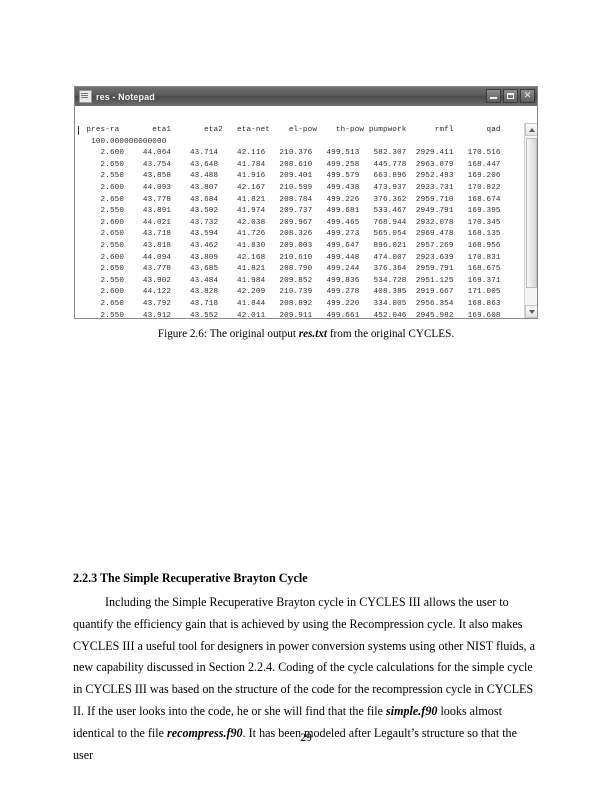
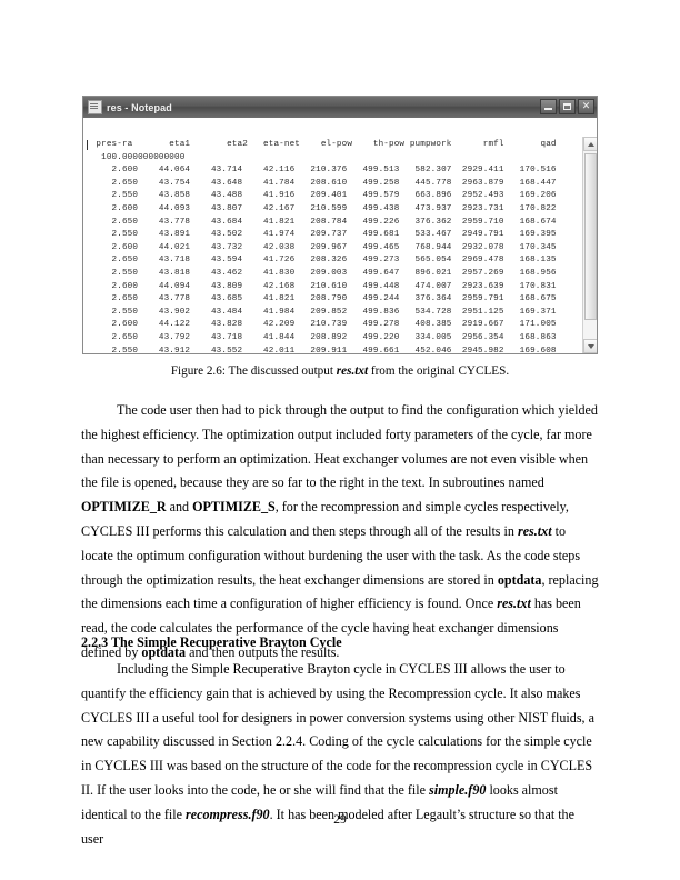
  res - Notepad
  ✕
  pres-ra eta1 eta2 eta-net el-pow th-pow pumpwork rmfl qad
  100.000000000000
  2.600 44.064 43.714 42.116 210.376 499.513 582.307 2929.411 170.516
  2.650 43.754 43.648 41.784 208.610 499.258 445.778 2963.879 168.447
  2.550 43.858 43.488 41.916 209.401 499.579 663.896 2952.493 169.206
  2.600 44.093 43.807 42.167 210.599 499.438 473.937 2923.731 170.822
  2.650 43.778 43.684 41.821 208.784 499.226 376.362 2959.710 168.674
  2.550 43.891 43.502 41.974 209.737 499.681 533.467 2949.791 169.395
  2.600 44.021 43.732 42.038 209.967 499.465 768.944 2932.078 170.345
  2.650 43.718 43.594 41.726 208.326 499.273 565.054 2969.478 168.135
  2.550 43.818 43.462 41.830 209.003 499.647 896.021 2957.269 168.956
  2.600 44.094 43.809 42.168 210.610 499.448 474.007 2923.639 170.831
  2.650 43.778 43.685 41.821 208.790 499.244 376.364 2959.791 168.675
  2.550 43.902 43.484 41.984 209.852 499.836 534.728 2951.125 169.371
  2.600 44.122 43.828 42.209 210.739 499.278 408.385 2919.667 171.005
  2.650 43.792 43.718 41.844 208.892 499.220 334.005 2956.354 168.863
  2.550 43.912 43.552 42.011 209.911 499.661 452.046 2945.982 169.608
- Figure 2.6: The original output res.txt from the original CYCLES.
+ Figure 2.6: The discussed output res.txt from the original CYCLES.
+ The code user then had to pick through the output to find the configuration which yielded the highest efficiency. The optimization output included forty parameters of the cycle, far more than necessary to perform an optimization. Heat exchanger volumes are not even visible when the file is opened, because they are so far to the right in the text. In subroutines named OPTIMIZE_R and OPTIMIZE_S, for the recompression and simple cycles respectively, CYCLES III performs this calculation and then steps through all of the results in res.txt to locate the optimum configuration without burdening the user with the task. As the code steps through the optimization results, the heat exchanger dimensions are stored in optdata, replacing the dimensions each time a configuration of higher efficiency is found. Once res.txt has been read, the code calculates the performance of the cycle having heat exchanger dimensions defined by optdata and then outputs the results.
  2.2.3 The Simple Recuperative Brayton Cycle
  Including the Simple Recuperative Brayton cycle in CYCLES III allows the user to quantify the efficiency gain that is achieved by using the Recompression cycle. It also makes CYCLES III a useful tool for designers in power conversion systems using other NIST fluids, a new capability discussed in Section 2.2.4. Coding of the cycle calculations for the simple cycle in CYCLES III was based on the structure of the code for the recompression cycle in CYCLES II. If the user looks into the code, he or she will find that the file simple.f90 looks almost identical to the file recompress.f90. It has been modeled after Legault’s structure so that the user
  29
